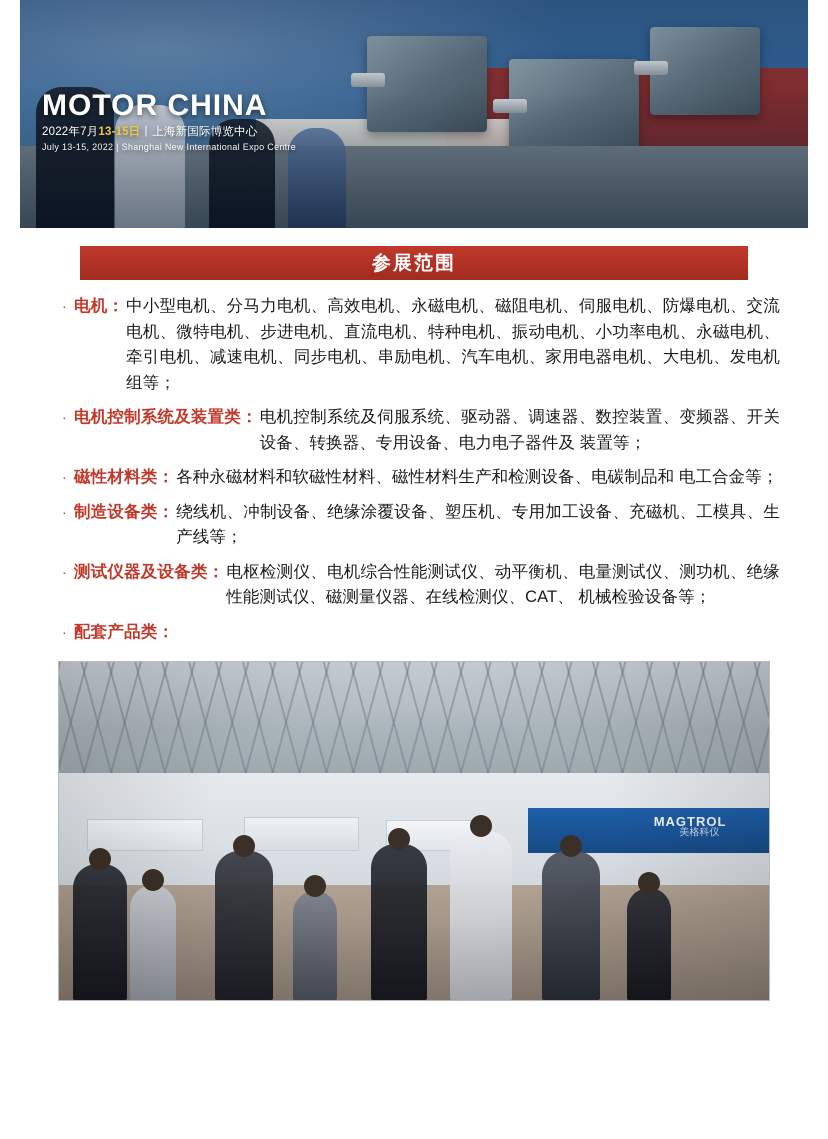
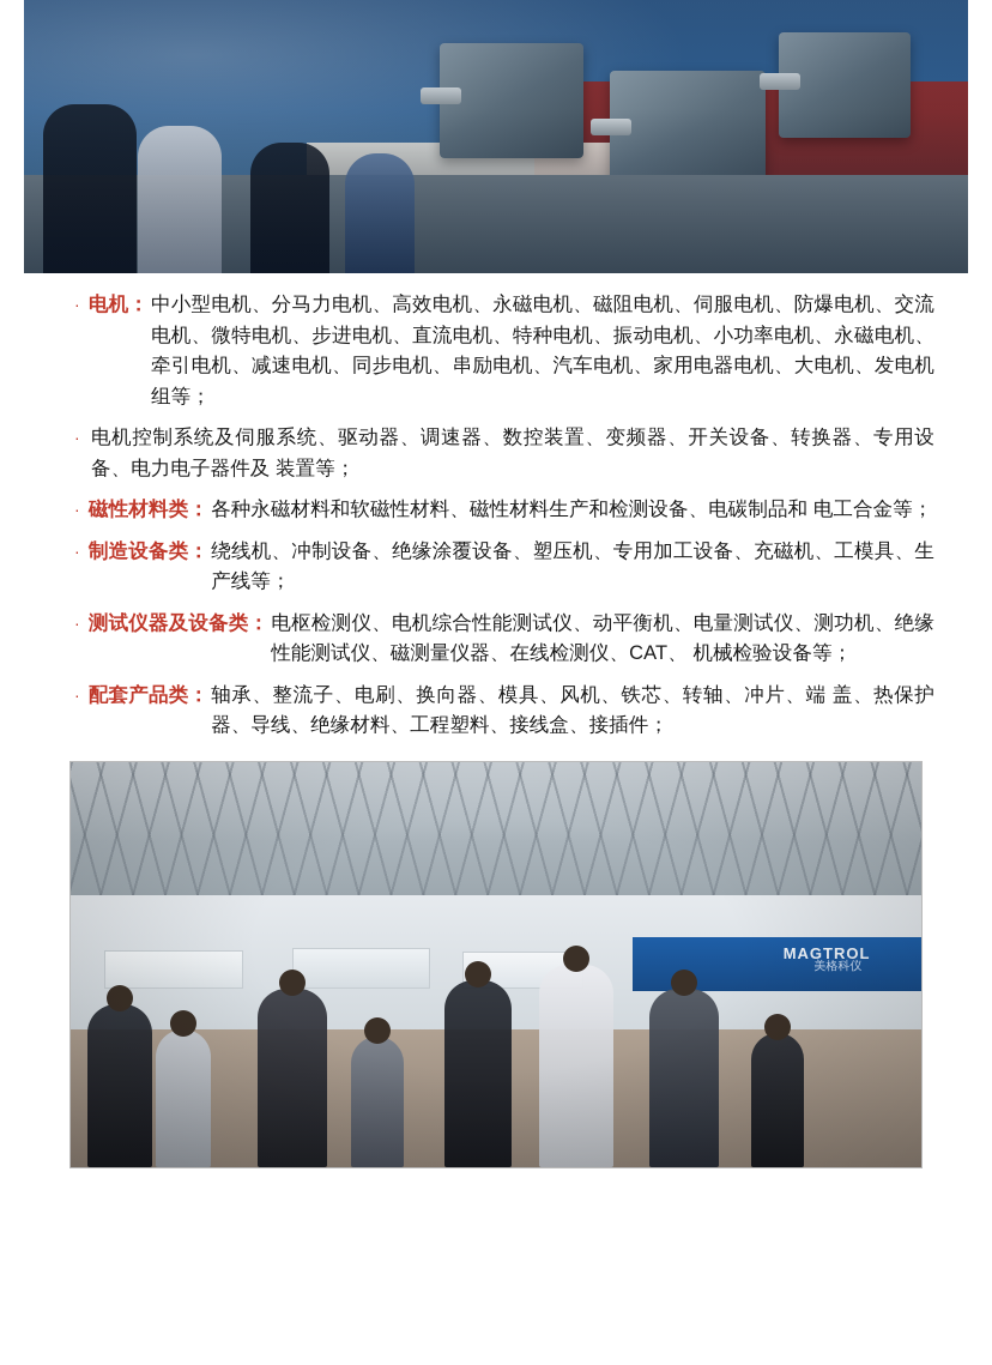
- MOTOR CHINA
- 2022年7月13-15日丨上海新国际博览中心
- July 13-15, 2022 | Shanghai New International Expo Centre
- 参展范围
  ·
  电机：
  中小型电机、分马力电机、高效电机、永磁电机、磁阻电机、伺服电机、防爆电机、交流电机、微特电机、步进电机、直流电机、特种电机、振动电机、小功率电机、永磁电机、牵引电机、减速电机、同步电机、串励电机、汽车电机、家用电器电机、大电机、发电机组等；
  ·
- 电机控制系统及装置类：
  电机控制系统及伺服系统、驱动器、调速器、数控装置、变频器、开关设备、转换器、专用设备、电力电子器件及 装置等；
  ·
  磁性材料类：
  各种永磁材料和软磁性材料、磁性材料生产和检测设备、电碳制品和 电工合金等；
  ·
  制造设备类：
  绕线机、冲制设备、绝缘涂覆设备、塑压机、专用加工设备、充磁机、工模具、生产线等；
  ·
  测试仪器及设备类：
  电枢检测仪、电机综合性能测试仪、动平衡机、电量测试仪、测功机、绝缘性能测试仪、磁测量仪器、在线检测仪、CAT、 机械检验设备等；
  ·
  配套产品类：
+ 轴承、整流子、电刷、换向器、模具、风机、铁芯、转轴、冲片、端 盖、热保护器、导线、绝缘材料、工程塑料、接线盒、接插件；
